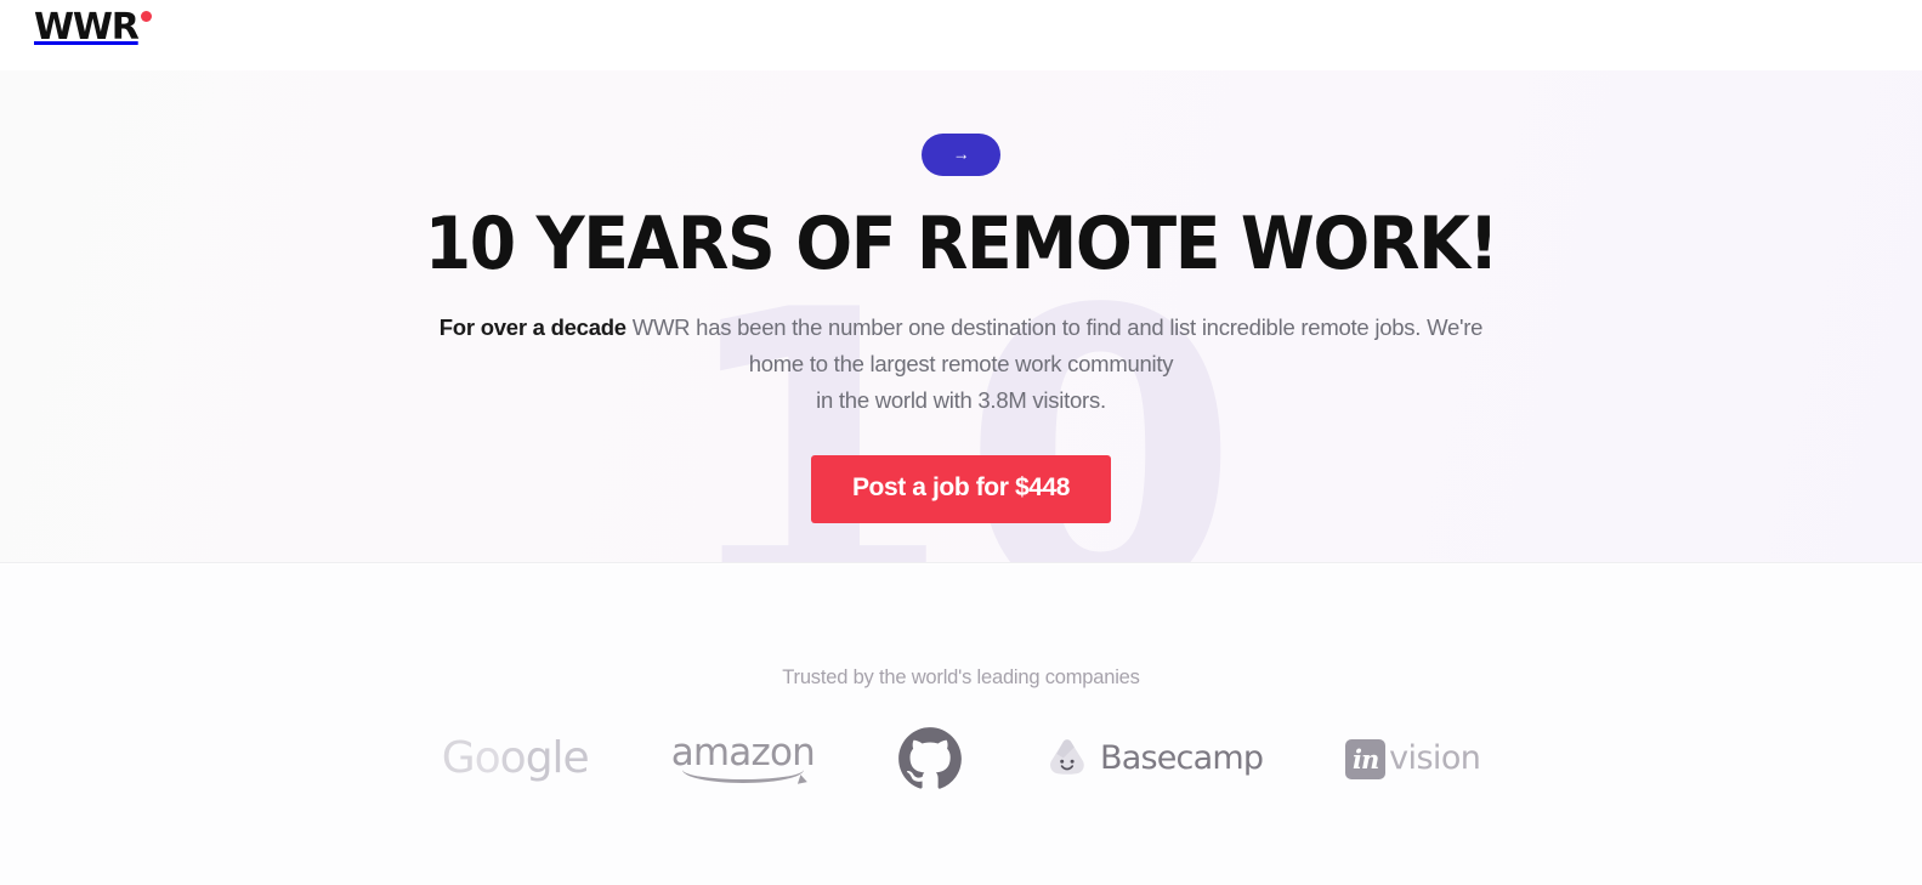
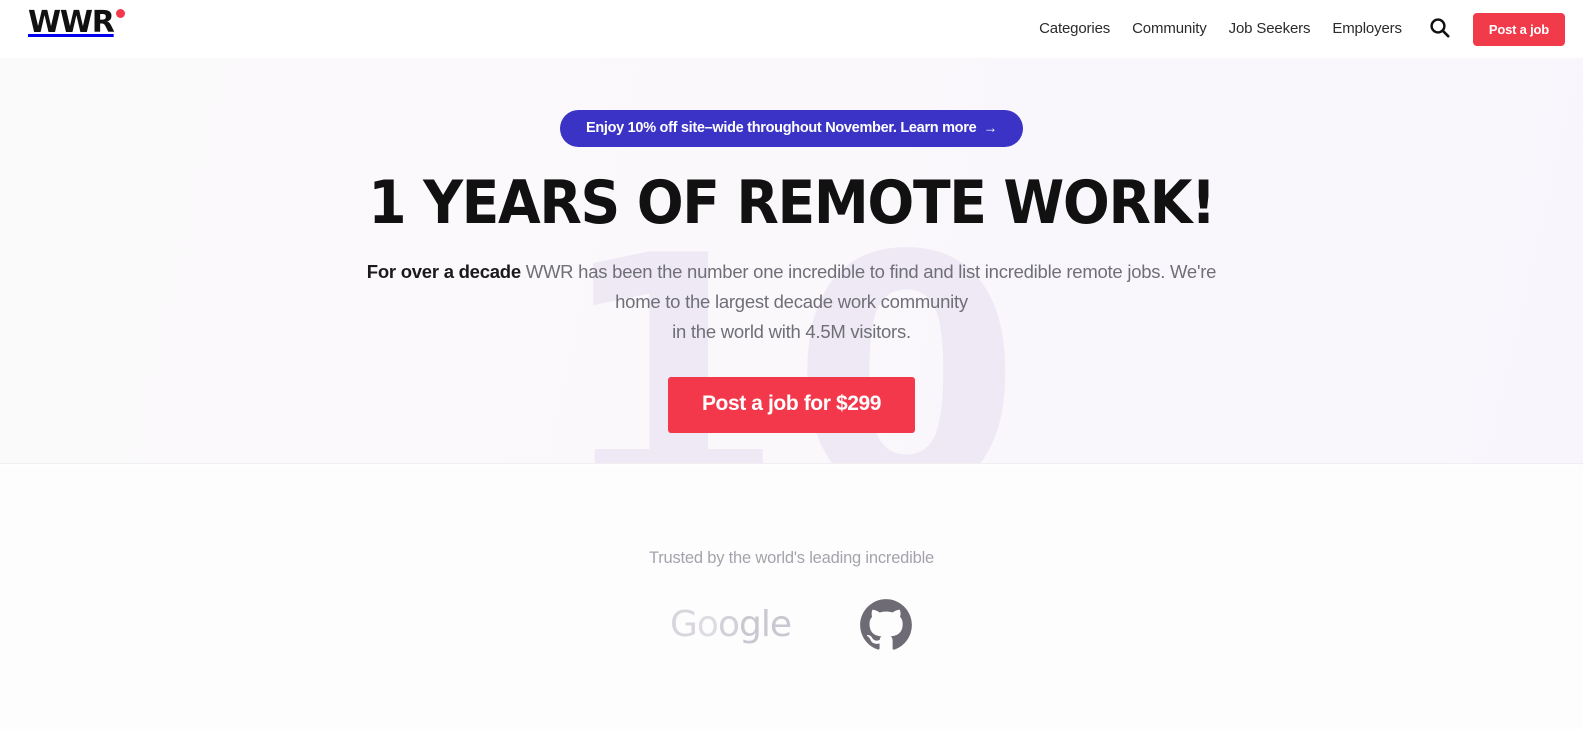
  WWR
+ Categories
+ Community
+ Job Seekers
+ Employers
+ Post a job
+ Enjoy 10% off site–wide throughout November. Learn more
  →
- 10 YEARS OF REMOTE WORK!
+ 1 YEARS OF REMOTE WORK!
- For over a decade WWR has been the number one destination to find and list incredible remote jobs. We're
+ For over a decade WWR has been the number one incredible to find and list incredible remote jobs. We're
- home to the largest remote work community
+ home to the largest decade work community
- in the world with 3.8M visitors.
+ in the world with 4.5M visitors.
- Post a job for $448
+ Post a job for $299
- Trusted by the world's leading companies
+ Trusted by the world's leading incredible
  G
  o
  o
  gle
- amazon
- Basecamp
- in
- vision
